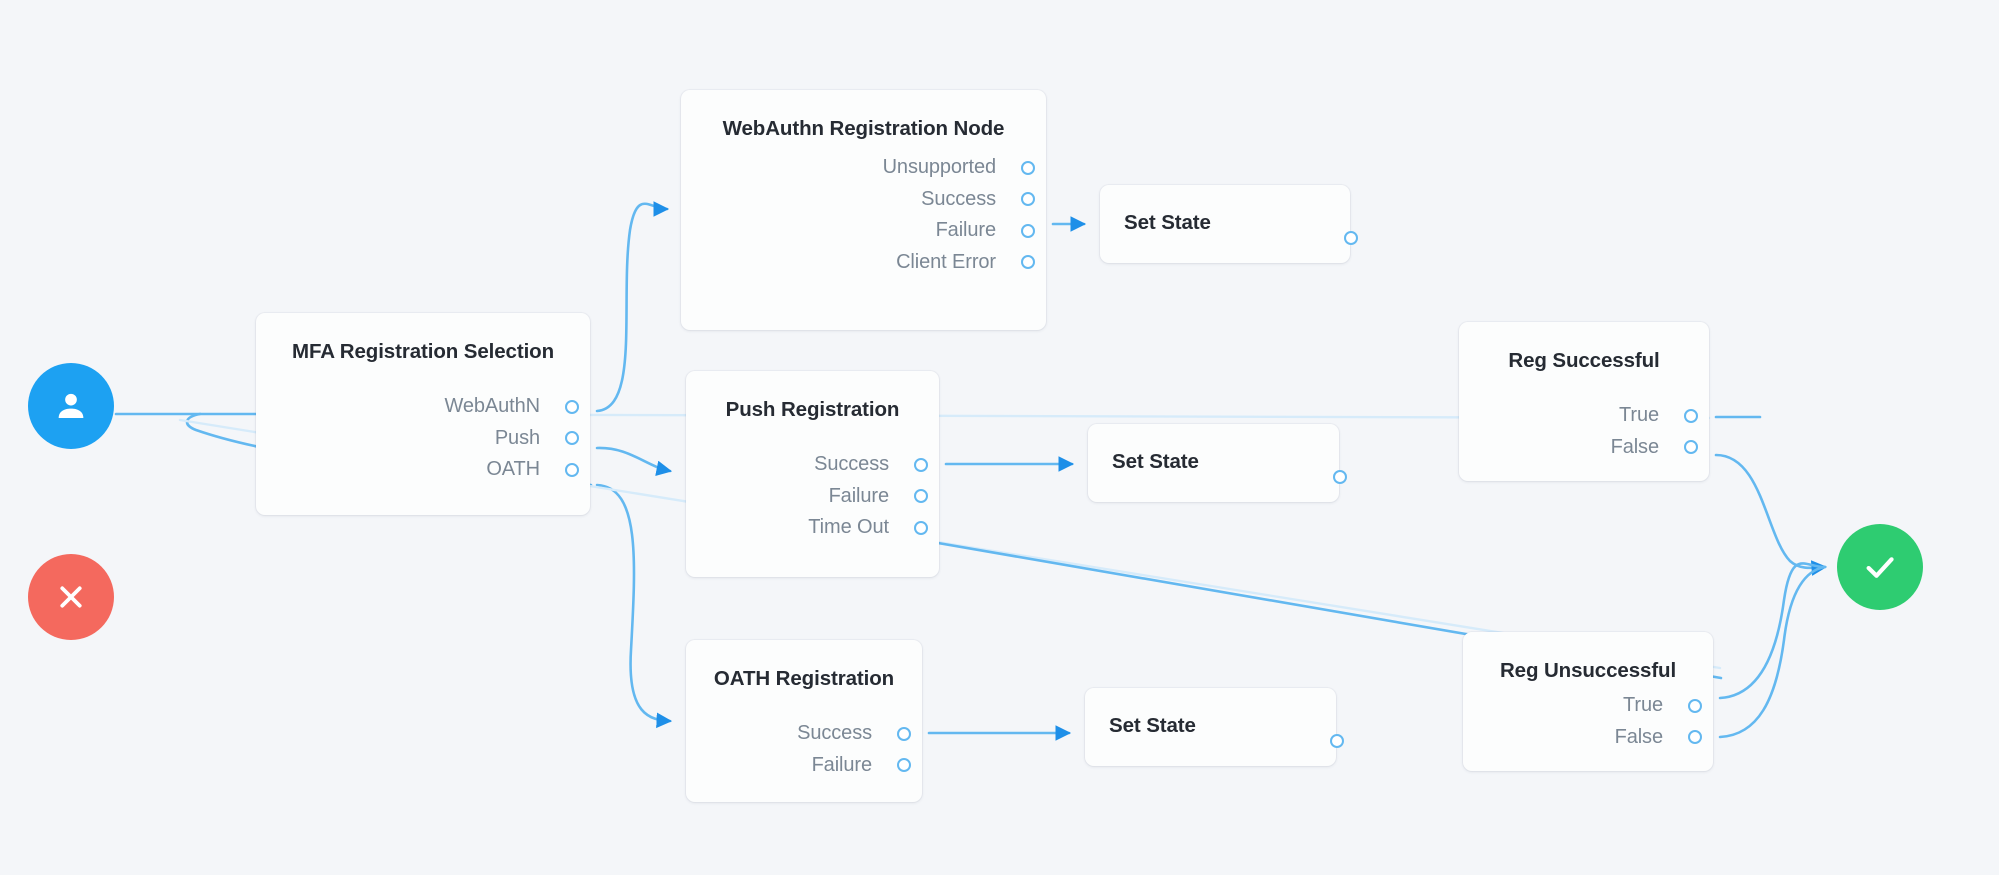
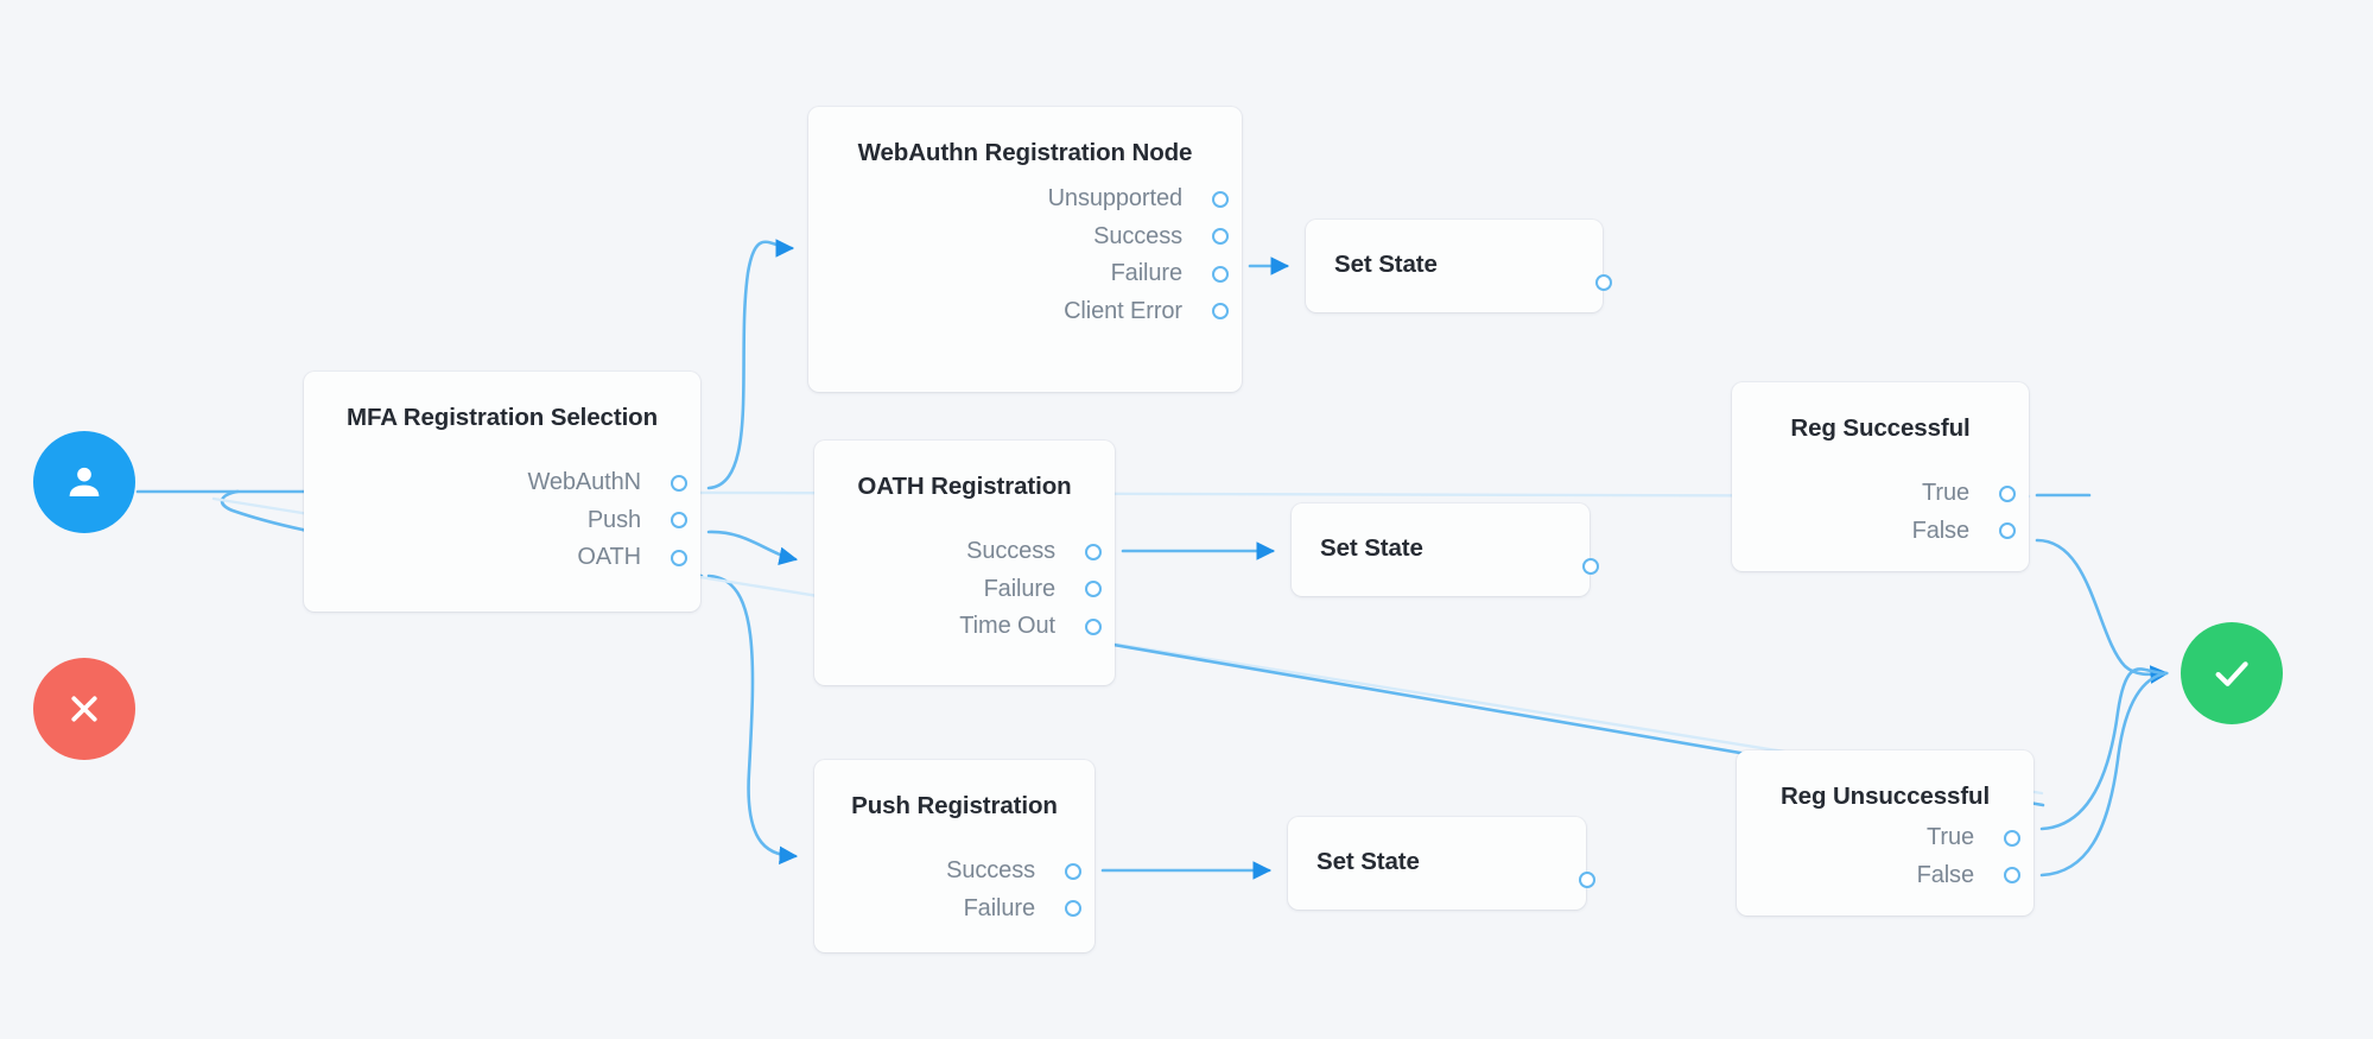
  WebAuthn Registration Node
  Unsupported
  Success
  Failure
  Client Error
  MFA Registration Selection
  WebAuthN
  Push
  OATH
- Push Registration
+ OATH Registration
  Success
  Failure
  Time Out
- OATH Registration
+ Push Registration
  Success
  Failure
  Set State
  Set State
  Set State
  Reg Successful
  True
  False
  Reg Unsuccessful
  True
  False
